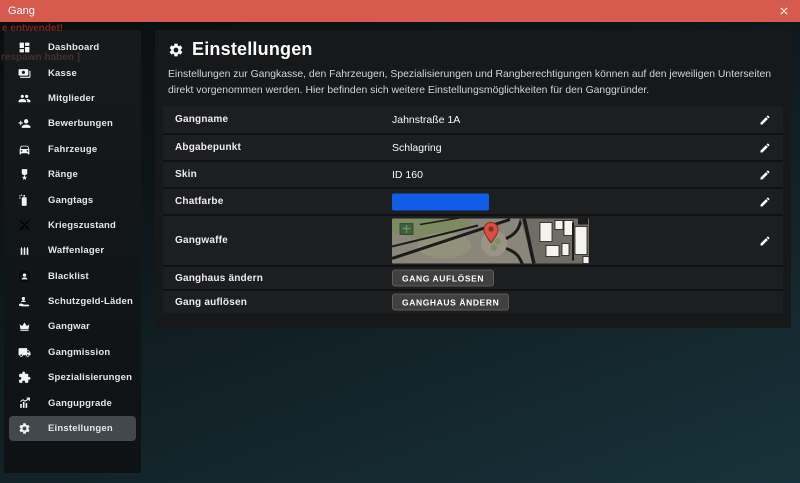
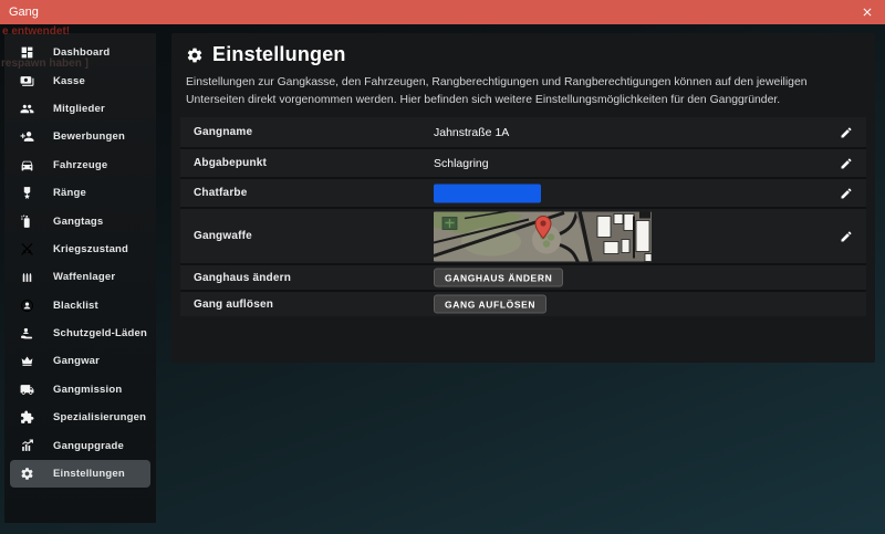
  Gang
  e entwendet!
  respawn haben ]
  Dashboard
  Kasse
  Mitglieder
  Bewerbungen
  Fahrzeuge
  Ränge
  Gangtags
  Kriegszustand
  Waffenlager
  Blacklist
  Schutzgeld-Läden
  Gangwar
  Gangmission
  Spezialisierungen
  Gangupgrade
  Einstellungen
  Einstellungen
- Einstellungen zur Gangkasse, den Fahrzeugen, Spezialisierungen und Rangberechtigungen können auf den jeweiligen Unterseiten direkt vorgenommen werden. Hier befinden sich weitere Einstellungsmöglichkeiten für den Ganggründer.
+ Einstellungen zur Gangkasse, den Fahrzeugen, Rangberechtigungen und Rangberechtigungen können auf den jeweiligen Unterseiten direkt vorgenommen werden. Hier befinden sich weitere Einstellungsmöglichkeiten für den Ganggründer.
  Gangname
  Jahnstraße 1A
  Abgabepunkt
  Schlagring
- Skin
- ID 160
  Chatfarbe
  Gangwaffe
  Ganghaus ändern
- GANG AUFLÖSEN
+ GANGHAUS ÄNDERN
  Gang auflösen
- GANGHAUS ÄNDERN
+ GANG AUFLÖSEN
